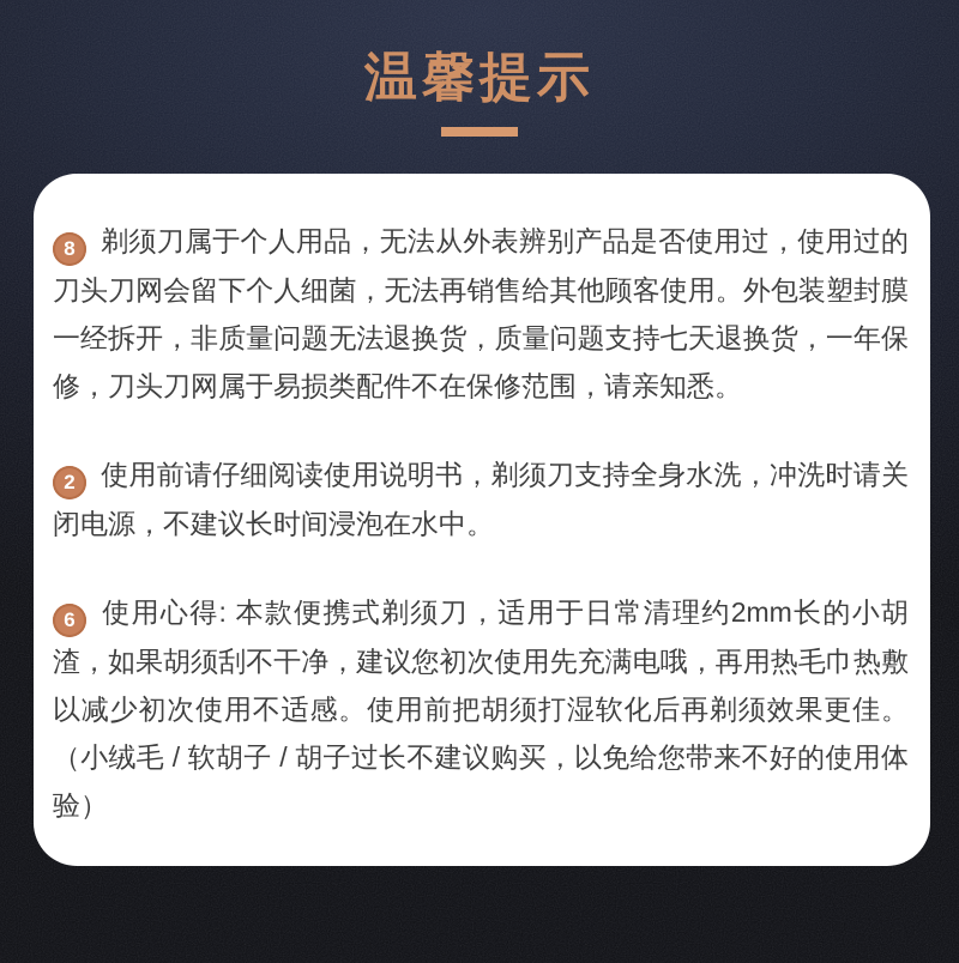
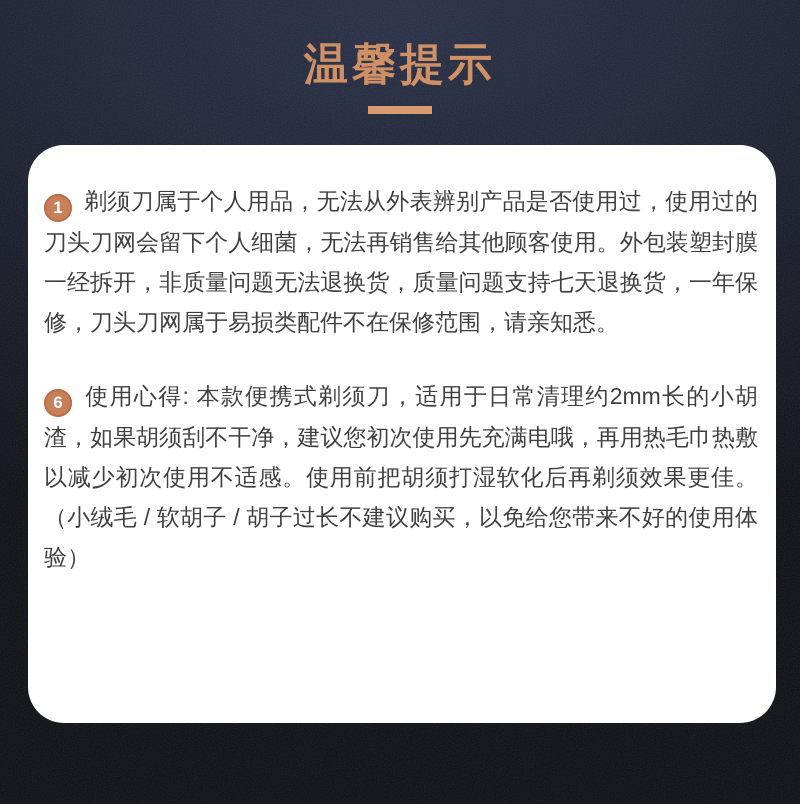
  温馨提示
- 8 剃须刀属于个人用品，无法从外表辨别产品是否使用过，使用过的刀头刀网会留下个人细菌，无法再销售给其他顾客使用。外包装塑封膜一经拆开，非质量问题无法退换货，质量问题支持七天退换货，一年保修，刀头刀网属于易损类配件不在保修范围，请亲知悉。
+ 1 剃须刀属于个人用品，无法从外表辨别产品是否使用过，使用过的刀头刀网会留下个人细菌，无法再销售给其他顾客使用。外包装塑封膜一经拆开，非质量问题无法退换货，质量问题支持七天退换货，一年保修，刀头刀网属于易损类配件不在保修范围，请亲知悉。
- 2 使用前请仔细阅读使用说明书，剃须刀支持全身水洗，冲洗时请关闭电源，不建议长时间浸泡在水中。
  6 使用心得: 本款便携式剃须刀，适用于日常清理约2mm长的小胡渣，如果胡须刮不干净，建议您初次使用先充满电哦，再用热毛巾热敷以减少初次使用不适感。使用前把胡须打湿软化后再剃须效果更佳。（小绒毛 / 软胡子 / 胡子过长不建议购买，以免给您带来不好的使用体验）
